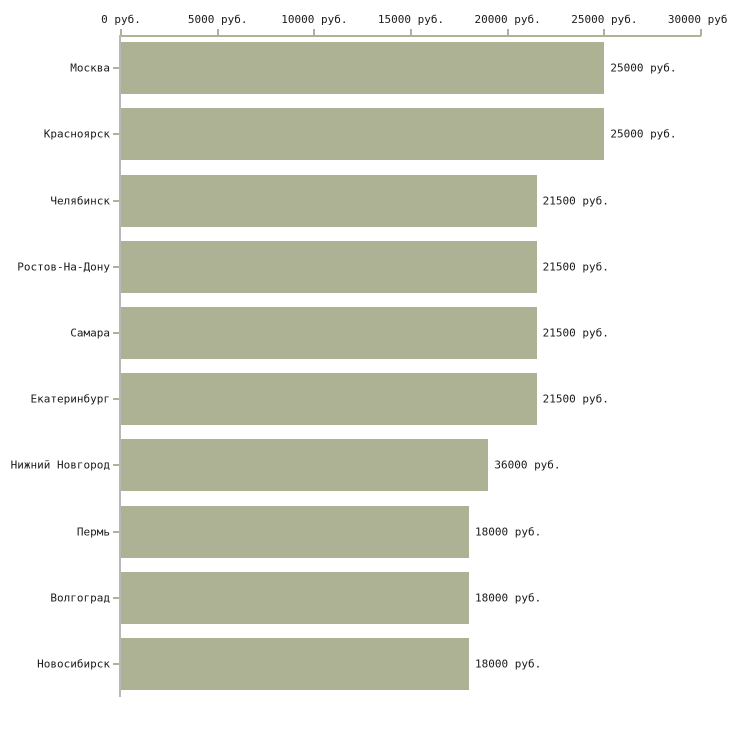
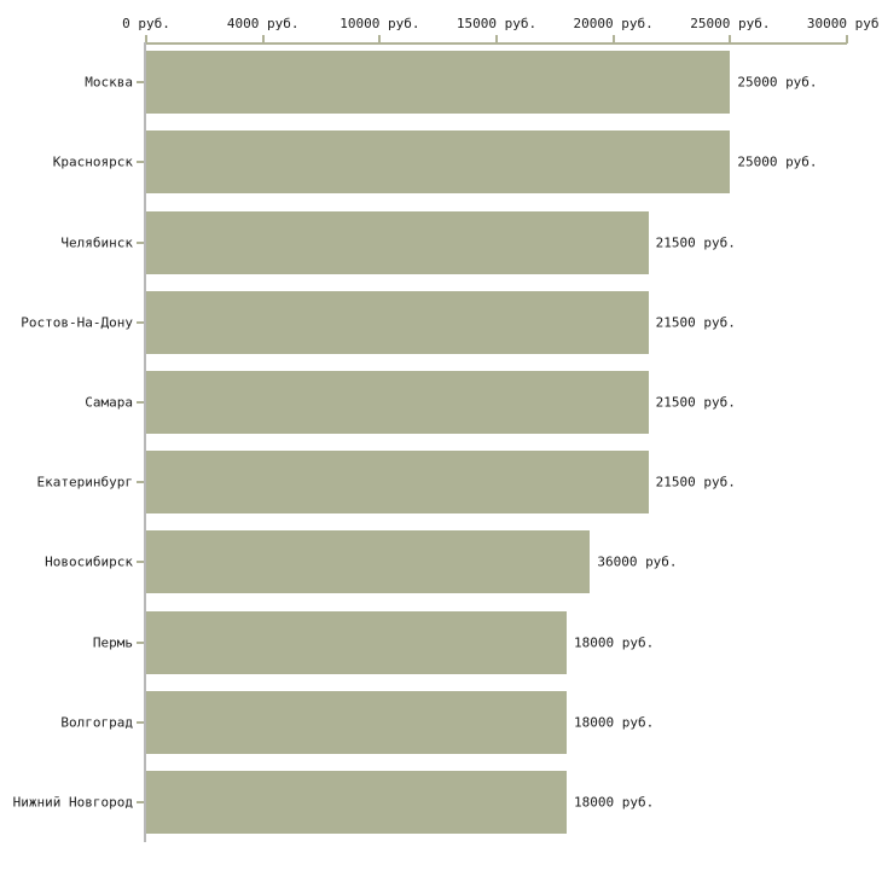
  0 руб.
- 5000 руб.
+ 4000 руб.
  10000 руб.
  15000 руб.
  20000 руб.
  25000 руб.
  30000 руб
  Москва
  Красноярск
  Челябинск
  Ростов-На-Дону
  Самара
  Екатеринбург
- Нижний Новгород
+ Новосибирск
  Пермь
  Волгоград
- Новосибирск
+ Нижний Новгород
  25000 руб.
  25000 руб.
  21500 руб.
  21500 руб.
  21500 руб.
  21500 руб.
  36000 руб.
  18000 руб.
  18000 руб.
  18000 руб.
